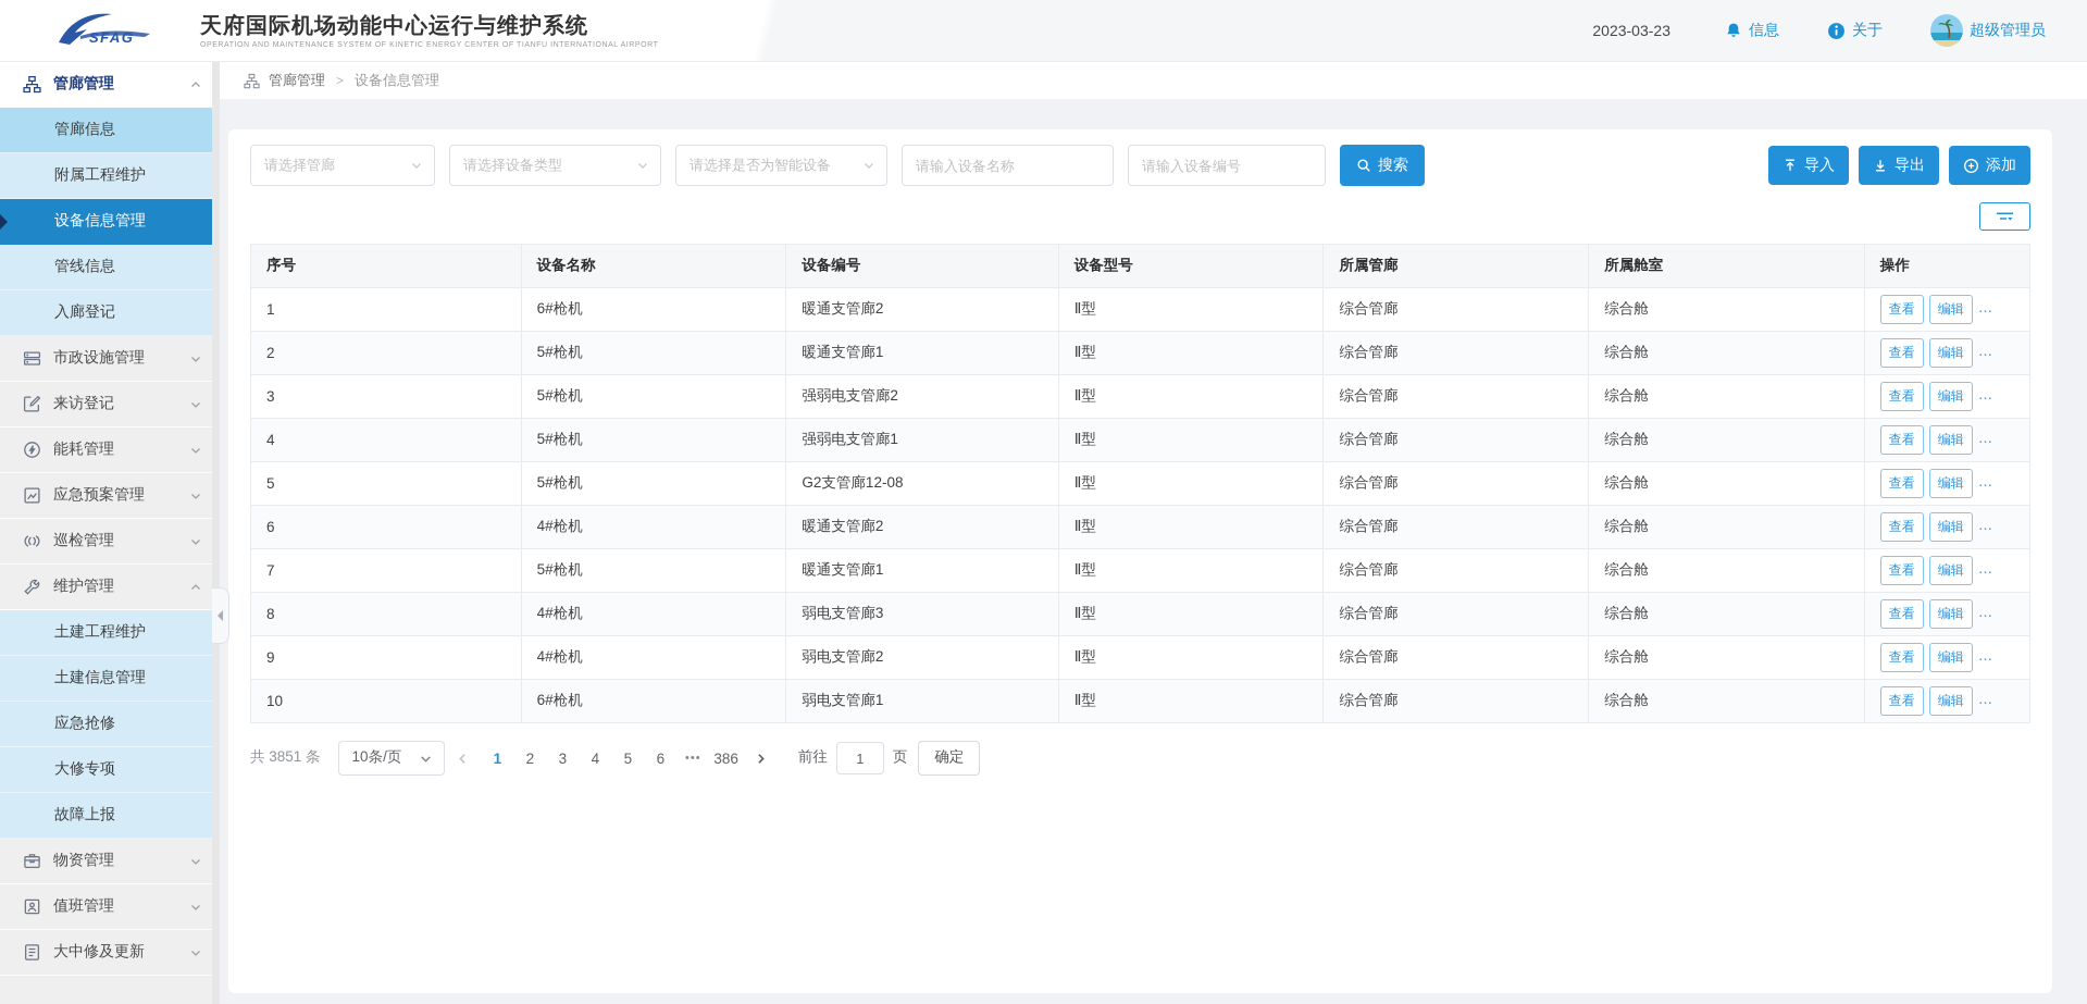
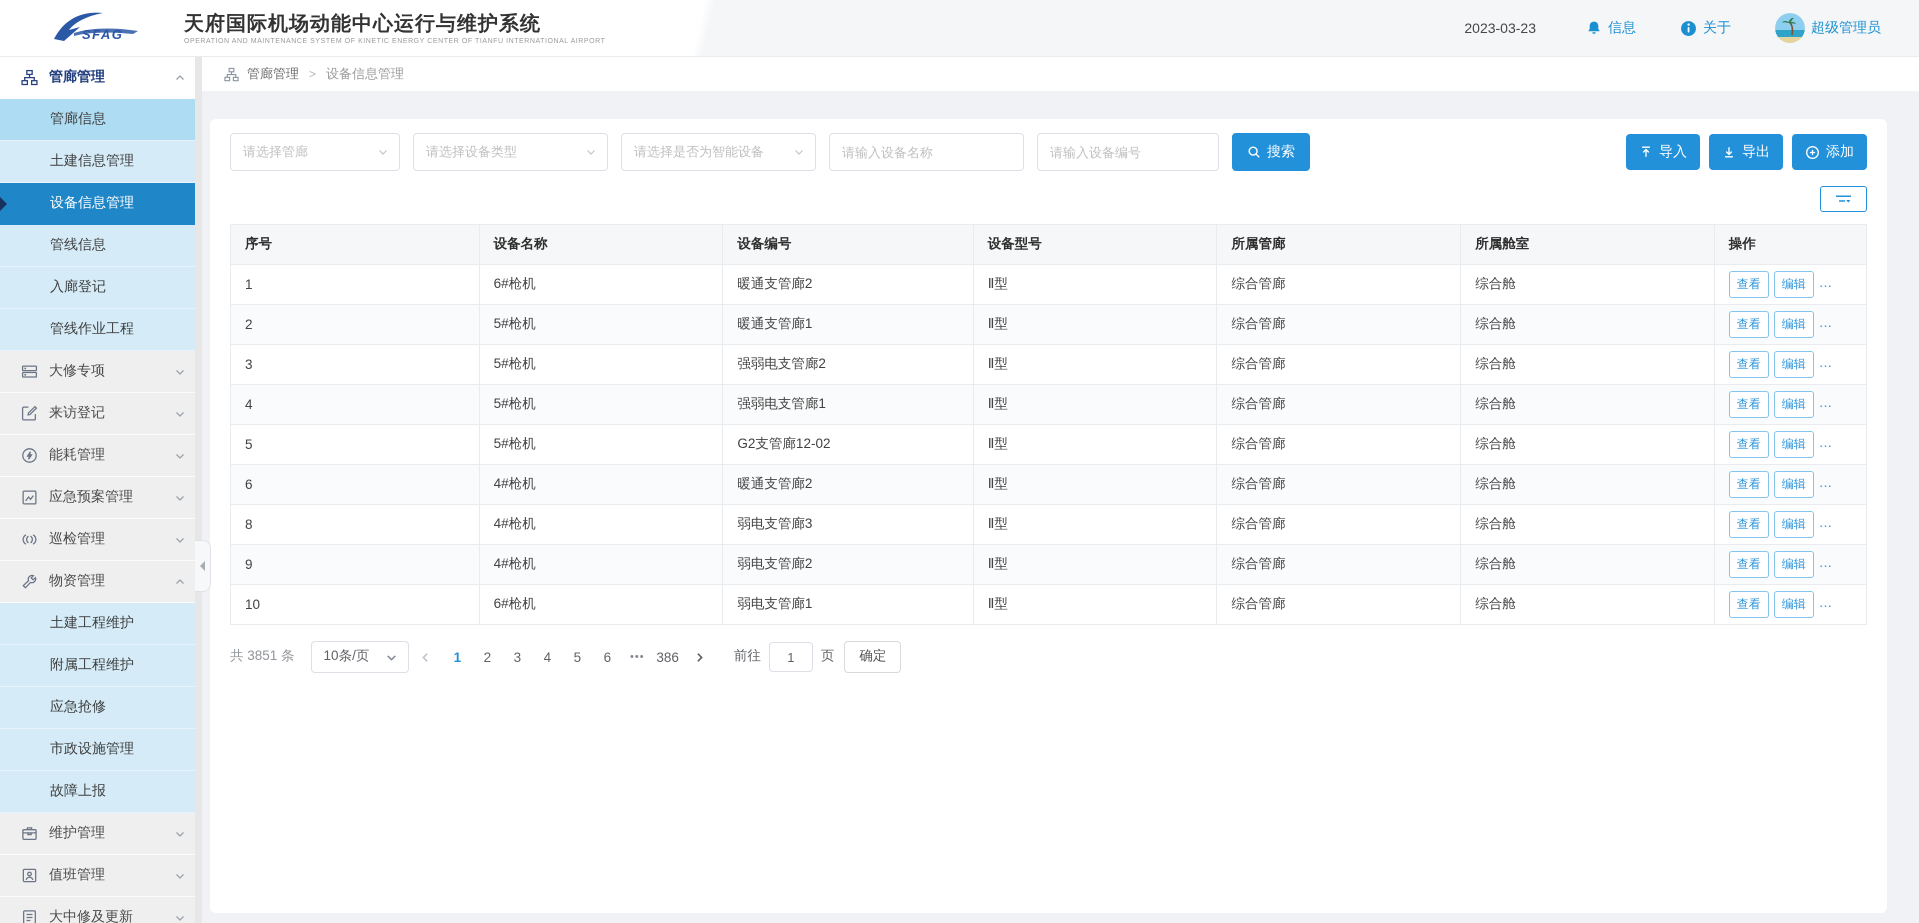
  SFAG
  天府国际机场动能中心运行与维护系统
  2023-03-23
  信息
  关于
  超级管理员
  管廊管理
  管廊信息
- 附属工程维护
+ 土建信息管理
  设备信息管理
  管线信息
  入廊登记
+ 管线作业工程
- 市政设施管理
+ 大修专项
  来访登记
  能耗管理
  应急预案管理
  巡检管理
- 维护管理
+ 物资管理
  土建工程维护
- 土建信息管理
+ 附属工程维护
  应急抢修
- 大修专项
+ 市政设施管理
  故障上报
- 物资管理
+ 维护管理
  值班管理
  大中修及更新
  管廊管理
  >
  设备信息管理
  请选择管廊
  请选择设备类型
  请选择是否为智能设备
  请输入设备名称
  请输入设备编号
  搜索
  导入
  导出
  添加
  序号	设备名称	设备编号	设备型号	所属管廊	所属舱室	操作
  1	6#枪机	暖通支管廊2	Ⅱ型	综合管廊	综合舱	查看 编辑 删除
  2	5#枪机	暖通支管廊1	Ⅱ型	综合管廊	综合舱	查看 编辑 删除
  3	5#枪机	强弱电支管廊2	Ⅱ型	综合管廊	综合舱	查看 编辑 删除
  4	5#枪机	强弱电支管廊1	Ⅱ型	综合管廊	综合舱	查看 编辑 删除
- 5	5#枪机	G2支管廊12-08	Ⅱ型	综合管廊	综合舱	查看 编辑 删除
+ 5	5#枪机	G2支管廊12-02	Ⅱ型	综合管廊	综合舱	查看 编辑 删除
  6	4#枪机	暖通支管廊2	Ⅱ型	综合管廊	综合舱	查看 编辑 删除
- 7	5#枪机	暖通支管廊1	Ⅱ型	综合管廊	综合舱	查看 编辑 删除
  8	4#枪机	弱电支管廊3	Ⅱ型	综合管廊	综合舱	查看 编辑 删除
  9	4#枪机	弱电支管廊2	Ⅱ型	综合管廊	综合舱	查看 编辑 删除
  10	6#枪机	弱电支管廊1	Ⅱ型	综合管廊	综合舱	查看 编辑 删除
  共 3851 条
  10条/页
  1
  2
  3
  4
  5
  6
  •••
  386
  前往
  1
  页
  确定
